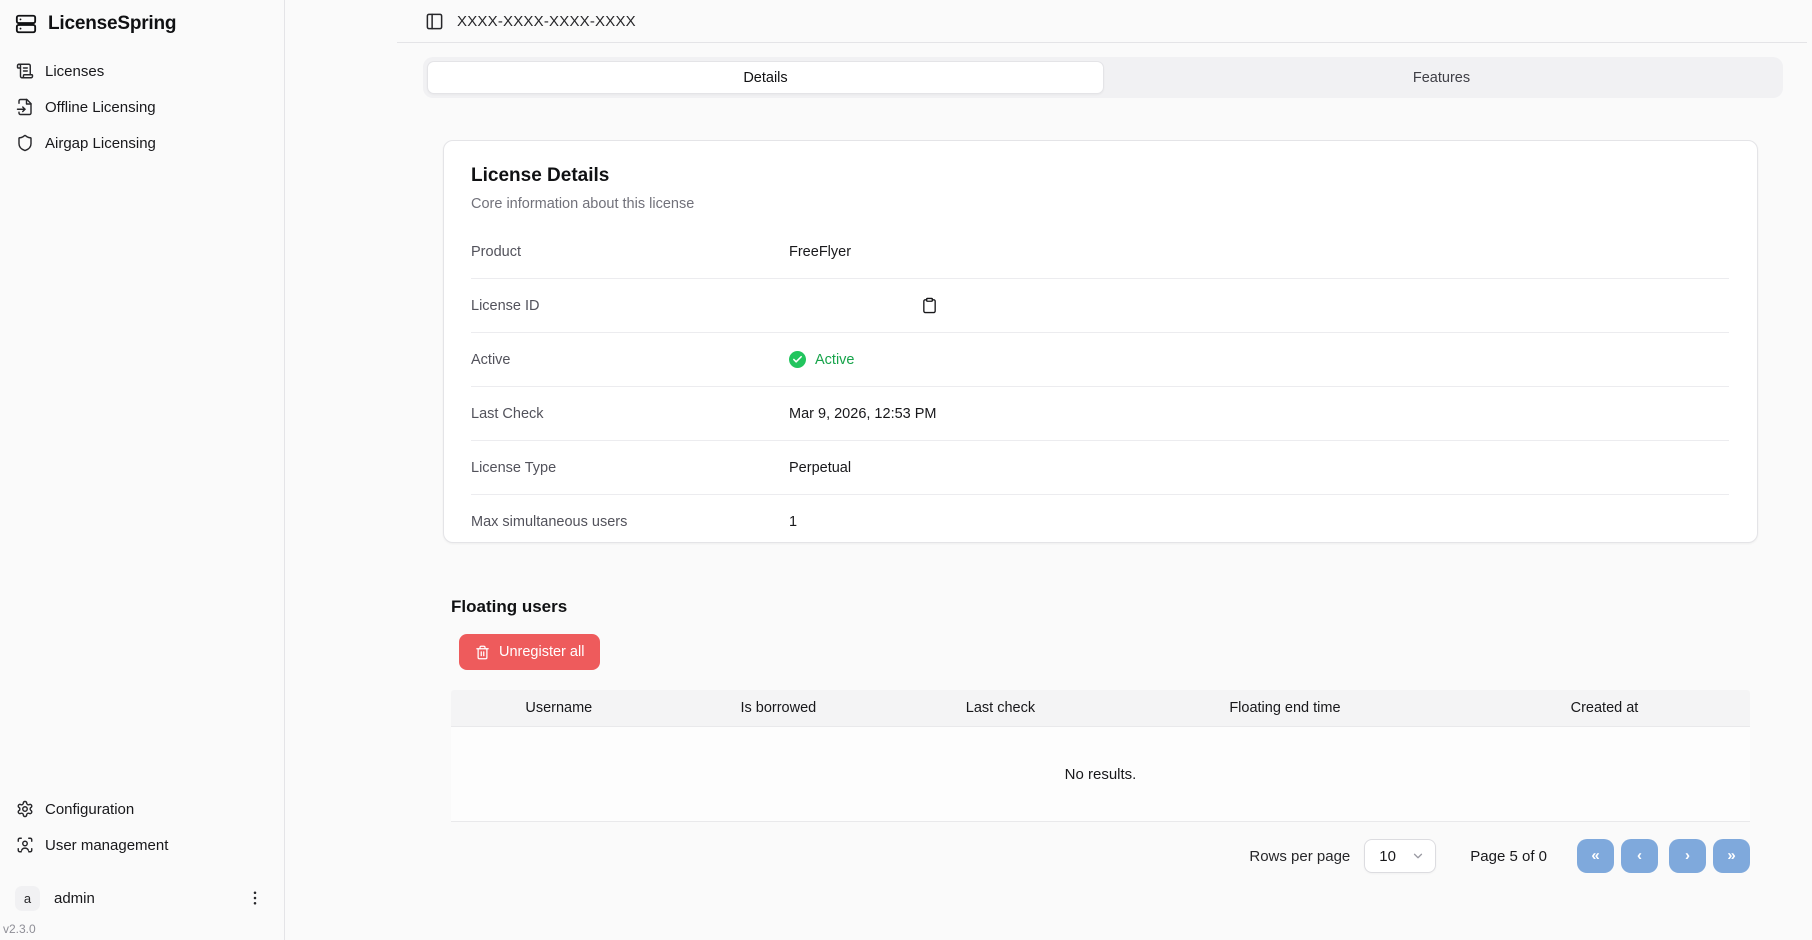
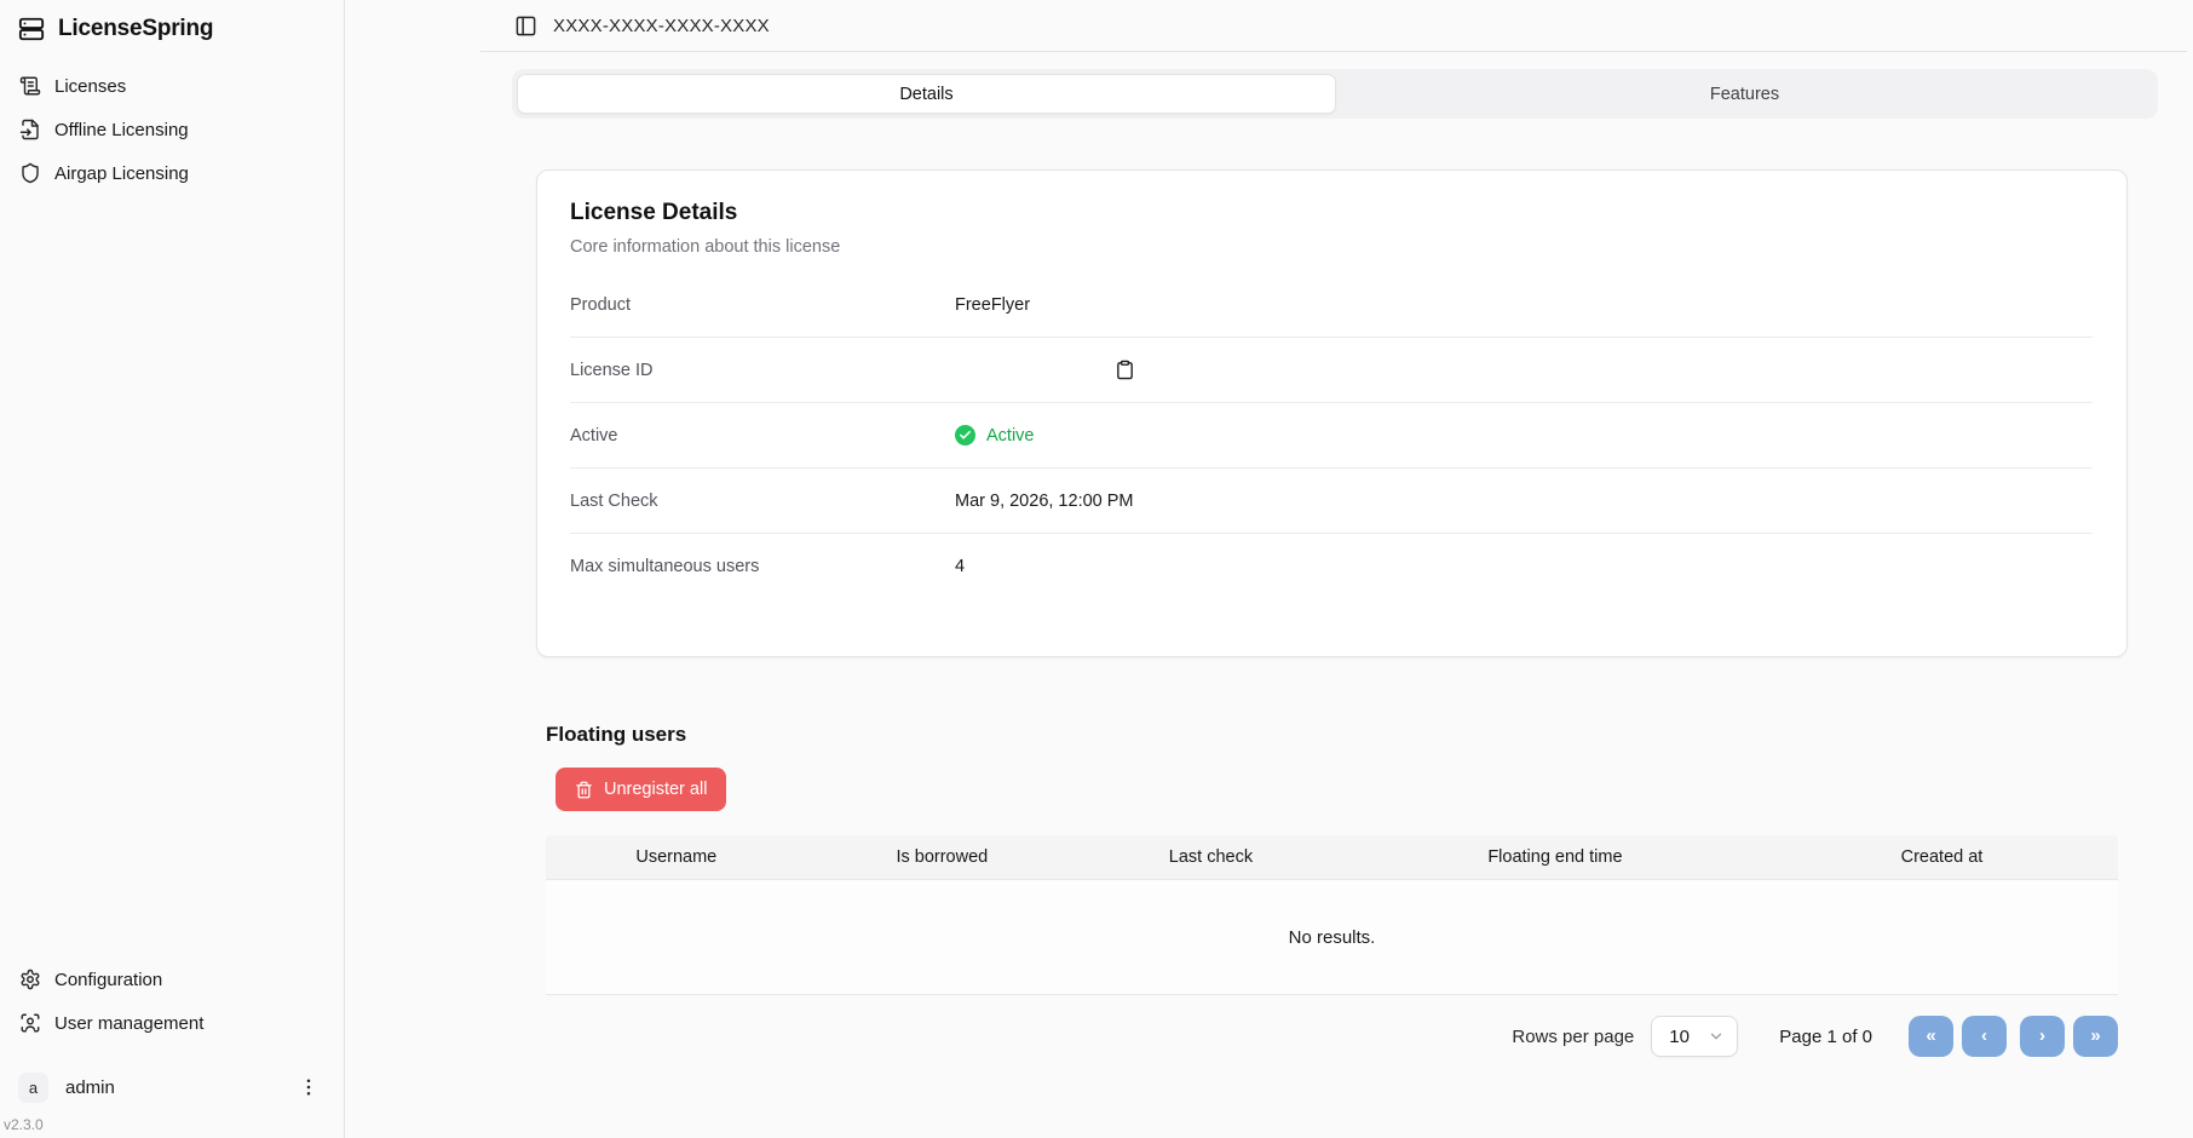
  LicenseSpring
  Licenses
  Offline Licensing
  Airgap Licensing
  Configuration
  User management
  a
  admin
  v2.3.0
  XXXX-XXXX-XXXX-XXXX
  Details
  Features
  License Details
  Core information about this license
  Product
  FreeFlyer
  License ID
  Active
  Active
  Last Check
- Mar 9, 2026, 12:53 PM
+ Mar 9, 2026, 12:00 PM
- License Type
- Perpetual
  Max simultaneous users
- 1
+ 4
  Floating users
  Unregister all
  Username
  Is borrowed
  Last check
  Floating end time
  Created at
  No results.
  Rows per page
  10
- Page 5 of 0
+ Page 1 of 0
  «
  ‹
  ›
  »
